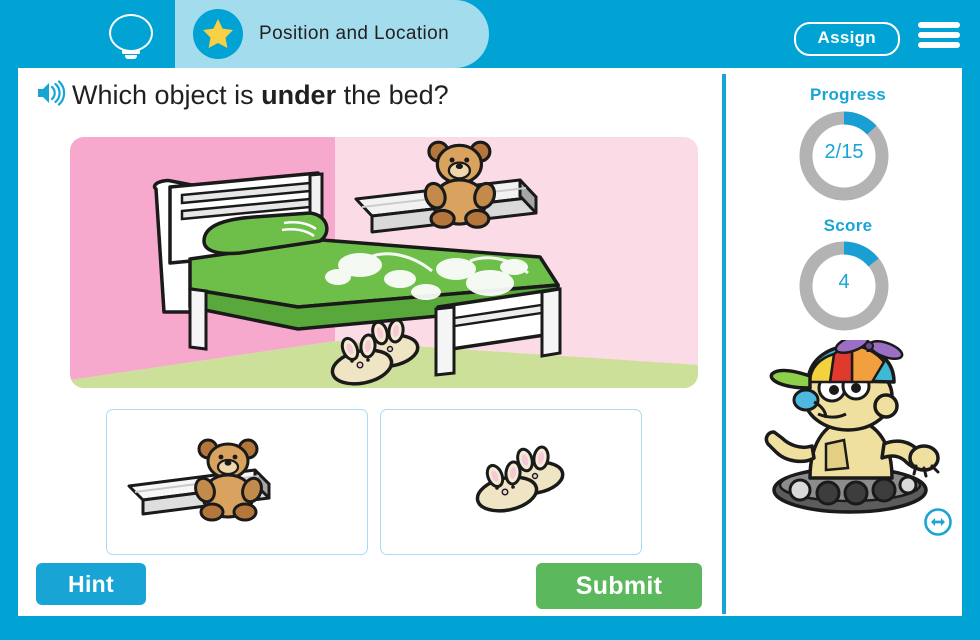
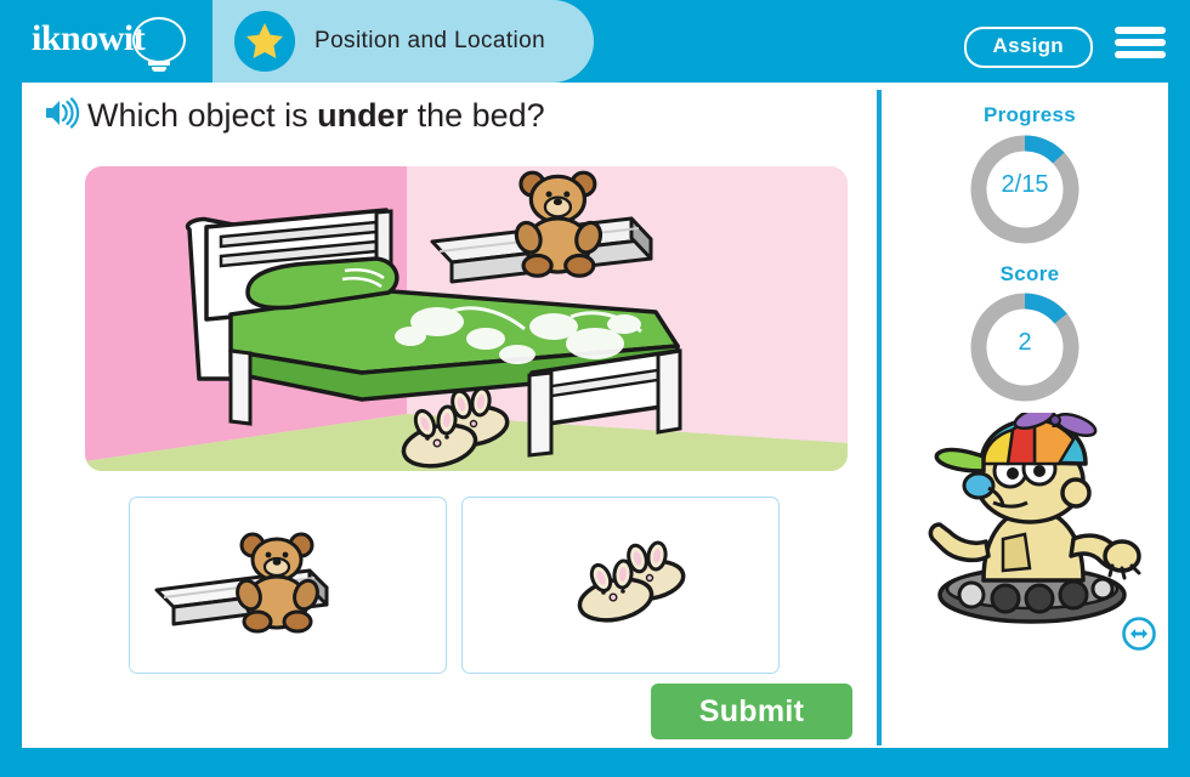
+ iknowit
  Position and Location
  Assign
  Which object is under the bed?
- Hint
  Submit
  Progress
  2/15
  Score
- 4
+ 2
